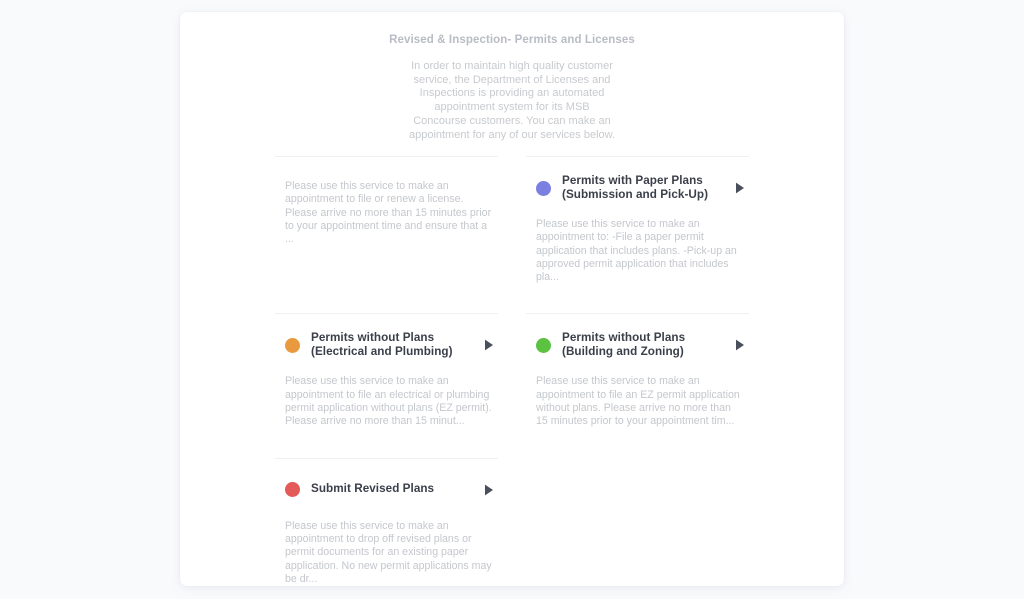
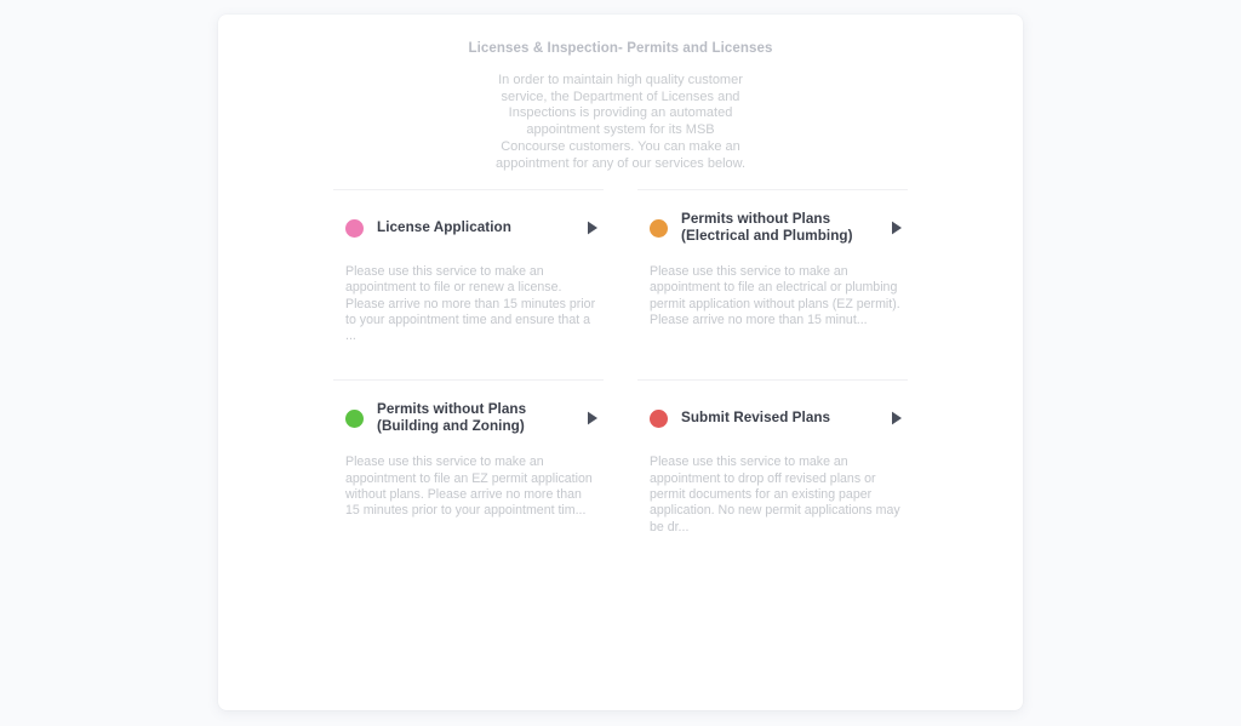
- Revised & Inspection- Permits and Licenses
+ Licenses & Inspection- Permits and Licenses
  In order to maintain high quality customer service, the Department of Licenses and Inspections is providing an automated appointment system for its MSB Concourse customers. You can make an appointment for any of our services below.
+ License Application
  Please use this service to make an appointment to file or renew a license. Please arrive no more than 15 minutes prior to your appointment time and ensure that a ...
- Permits with Paper Plans (Submission and Pick-Up)
- Please use this service to make an appointment to: -File a paper permit application that includes plans. -Pick-up an approved permit application that includes pla...
  Permits without Plans (Electrical and Plumbing)
  Please use this service to make an appointment to file an electrical or plumbing permit application without plans (EZ permit). Please arrive no more than 15 minut...
  Permits without Plans (Building and Zoning)
  Please use this service to make an appointment to file an EZ permit application without plans. Please arrive no more than 15 minutes prior to your appointment tim...
  Submit Revised Plans
  Please use this service to make an appointment to drop off revised plans or permit documents for an existing paper application. No new permit applications may be dr...
